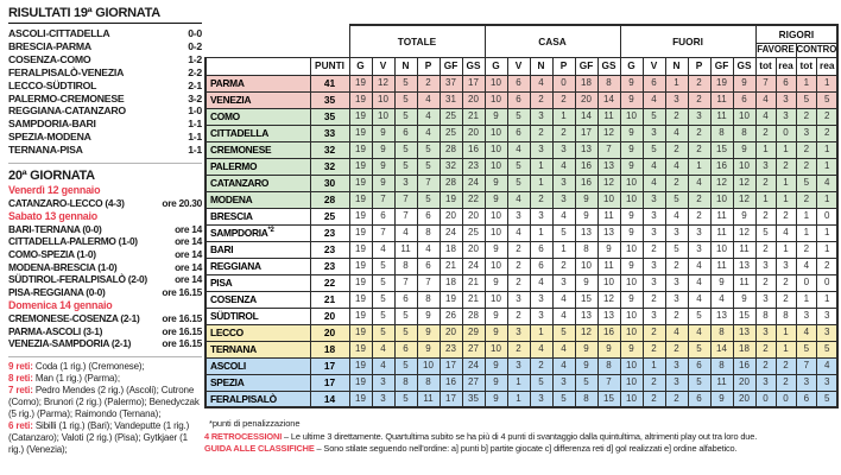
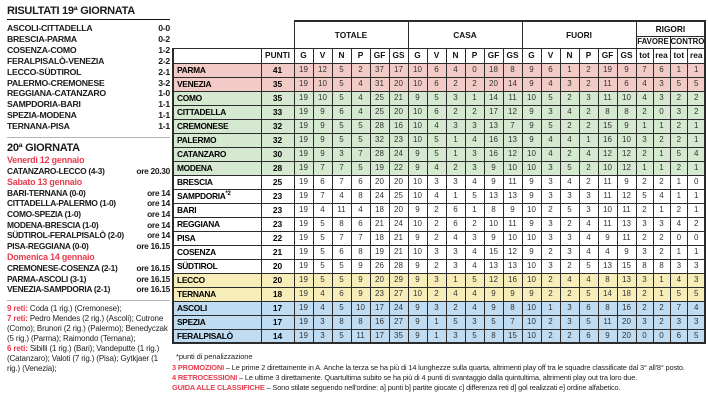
  RISULTATI 19ª GIORNATA
  ASCOLI-CITTADELLA
  0-0
  BRESCIA-PARMA
  0-2
  COSENZA-COMO
  1-2
  FERALPISALÒ-VENEZIA
  2-2
  LECCO-SÜDTIROL
  2-1
  PALERMO-CREMONESE
  3-2
  REGGIANA-CATANZARO
  1-0
  SAMPDORIA-BARI
  1-1
  SPEZIA-MODENA
  1-1
  TERNANA-PISA
  1-1
  20ª GIORNATA
  Venerdì 12 gennaio
  CATANZARO-LECCO (4-3)
  ore 20.30
  Sabato 13 gennaio
  BARI-TERNANA (0-0)
  ore 14
  CITTADELLA-PALERMO (1-0)
  ore 14
  COMO-SPEZIA (1-0)
  ore 14
  MODENA-BRESCIA (1-0)
  ore 14
  SÜDTIROL-FERALPISALÒ (2-0)
  ore 14
  PISA-REGGIANA (0-0)
  ore 16.15
  Domenica 14 gennaio
  CREMONESE-COSENZA (2-1)
  ore 16.15
  PARMA-ASCOLI (3-1)
  ore 16.15
  VENEZIA-SAMPDORIA (2-1)
  ore 16.15
  9 reti: Coda (1 rig.) (Cremonese);
- 8 reti: Man (1 rig.) (Parma);
  7 reti: Pedro Mendes (2 rig.) (Ascoli); Cutrone (Como); Brunori (2 rig.) (Palermo); Benedyczak (5 rig.) (Parma); Raimondo (Ternana);
- 6 reti: Sibilli (1 rig.) (Bari); Vandeputte (1 rig.) (Catanzaro); Valoti (2 rig.) (Pisa); Gytkjaer (1 rig.) (Venezia);
+ 6 reti: Sibilli (1 rig.) (Bari); Vandeputte (1 rig.) (Catanzaro); Valoti (7 rig.) (Pisa); Gytkjaer (1 rig.) (Venezia);
  	TOTALE	CASA	FUORI	RIGORI
  FAVORE	CONTRO
  	PUNTI	G	V	N	P	GF	GS	G	V	N	P	GF	GS	G	V	N	P	GF	GS	tot	rea	tot	rea
  PARMA	41	19	12	5	2	37	17	10	6	4	0	18	8	9	6	1	2	19	9	7	6	1	1
  VENEZIA	35	19	10	5	4	31	20	10	6	2	2	20	14	9	4	3	2	11	6	4	3	5	5
  COMO	35	19	10	5	4	25	21	9	5	3	1	14	11	10	5	2	3	11	10	4	3	2	2
  CITTADELLA	33	19	9	6	4	25	20	10	6	2	2	17	12	9	3	4	2	8	8	2	0	3	2
  CREMONESE	32	19	9	5	5	28	16	10	4	3	3	13	7	9	5	2	2	15	9	1	1	2	1
  PALERMO	32	19	9	5	5	32	23	10	5	1	4	16	13	9	4	4	1	16	10	3	2	2	1
  CATANZARO	30	19	9	3	7	28	24	9	5	1	3	16	12	10	4	2	4	12	12	2	1	5	4
  MODENA	28	19	7	7	5	19	22	9	4	2	3	9	10	10	3	5	2	10	12	1	1	2	1
  BRESCIA	25	19	6	7	6	20	20	10	3	3	4	9	11	9	3	4	2	11	9	2	2	1	0
  SAMPDORIA	23	19	7	4	8	24	25	10	4	1	5	13	13	9	3	3	3	11	12	5	4	1	1
  BARI	23	19	4	11	4	18	20	9	2	6	1	8	9	10	2	5	3	10	11	2	1	2	1
  REGGIANA	23	19	5	8	6	21	24	10	2	6	2	10	11	9	3	2	4	11	13	3	3	4	2
  PISA	22	19	5	7	7	18	21	9	2	4	3	9	10	10	3	3	4	9	11	2	2	0	0
  COSENZA	21	19	5	6	8	19	21	10	3	3	4	15	12	9	2	3	4	4	9	3	2	1	1
  SÜDTIROL	20	19	5	5	9	26	28	9	2	3	4	13	13	10	3	2	5	13	15	8	8	3	3
  LECCO	20	19	5	5	9	20	29	9	3	1	5	12	16	10	2	4	4	8	13	3	1	4	3
  TERNANA	18	19	4	6	9	23	27	10	2	4	4	9	9	9	2	2	5	14	18	2	1	5	5
  ASCOLI	17	19	4	5	10	17	24	9	3	2	4	9	8	10	1	3	6	8	16	2	2	7	4
  SPEZIA	17	19	3	8	8	16	27	9	1	5	3	5	7	10	2	3	5	11	20	3	2	3	3
  FERALPISALÒ	14	19	3	5	11	17	35	9	1	3	5	8	15	10	2	2	6	9	20	0	0	6	5
  *punti di penalizzazione
+ 3 PROMOZIONI – Le prime 2 direttamente in A. Anche la terza se ha più di 14 lunghezze sulla quarta, altrimenti play off tra le squadre classificate dal 3° all'8° posto.
  4 RETROCESSIONI – Le ultime 3 direttamente. Quartultima subito se ha più di 4 punti di svantaggio dalla quintultima, altrimenti play out tra loro due.
  GUIDA ALLE CLASSIFICHE – Sono stilate seguendo nell'ordine: a] punti b] partite giocate c] differenza reti d] gol realizzati e] ordine alfabetico.
